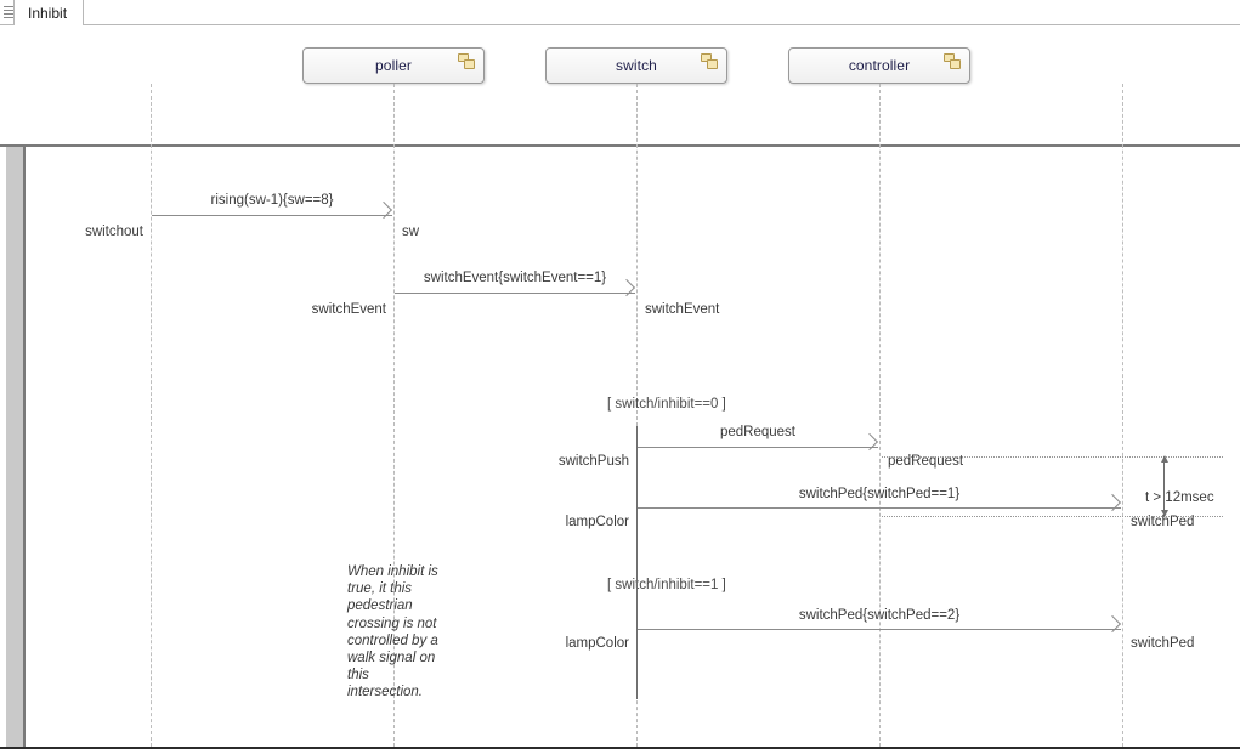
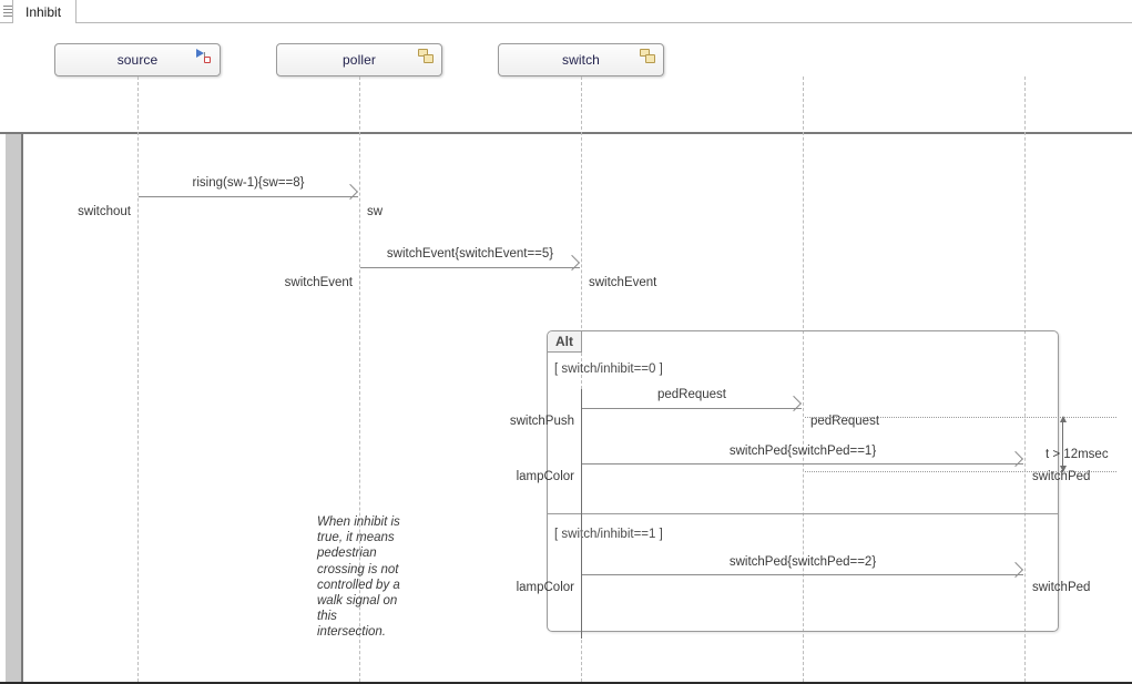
  Inhibit
+ source
  poller
  switch
- controller
  rising(sw-1){sw==8}
  switchout
  sw
- switchEvent{switchEvent==1}
+ switchEvent{switchEvent==5}
  switchEvent
  switchEvent
+ Alt
  [ switch/inhibit==0 ]
  [ switch/inhibit==1 ]
  pedRequest
  switchPush
  pedRequest
  t > 12msec
  switchPed{switchPed==1}
  lampColor
  switchPed
  switchPed{switchPed==2}
  lampColor
  switchPed
- When inhibit is true, it this pedestrian crossing is not controlled by a walk signal on this intersection.
+ When inhibit is true, it means pedestrian crossing is not controlled by a walk signal on this intersection.
